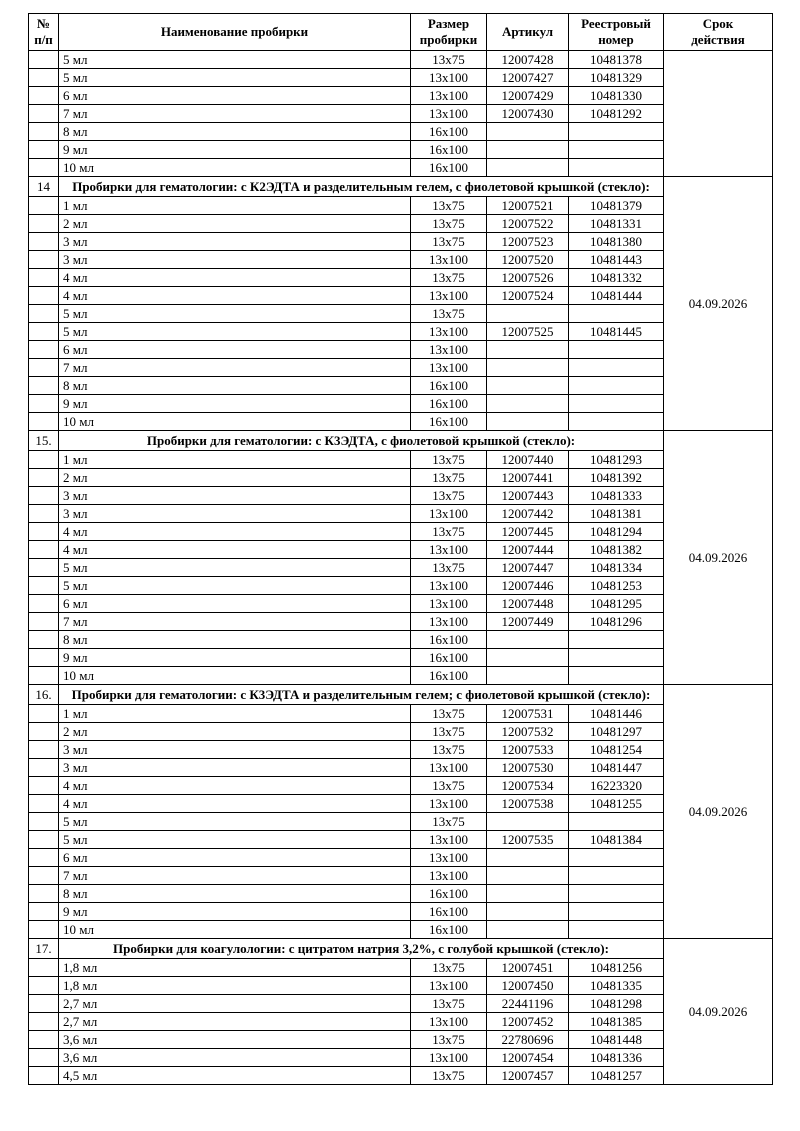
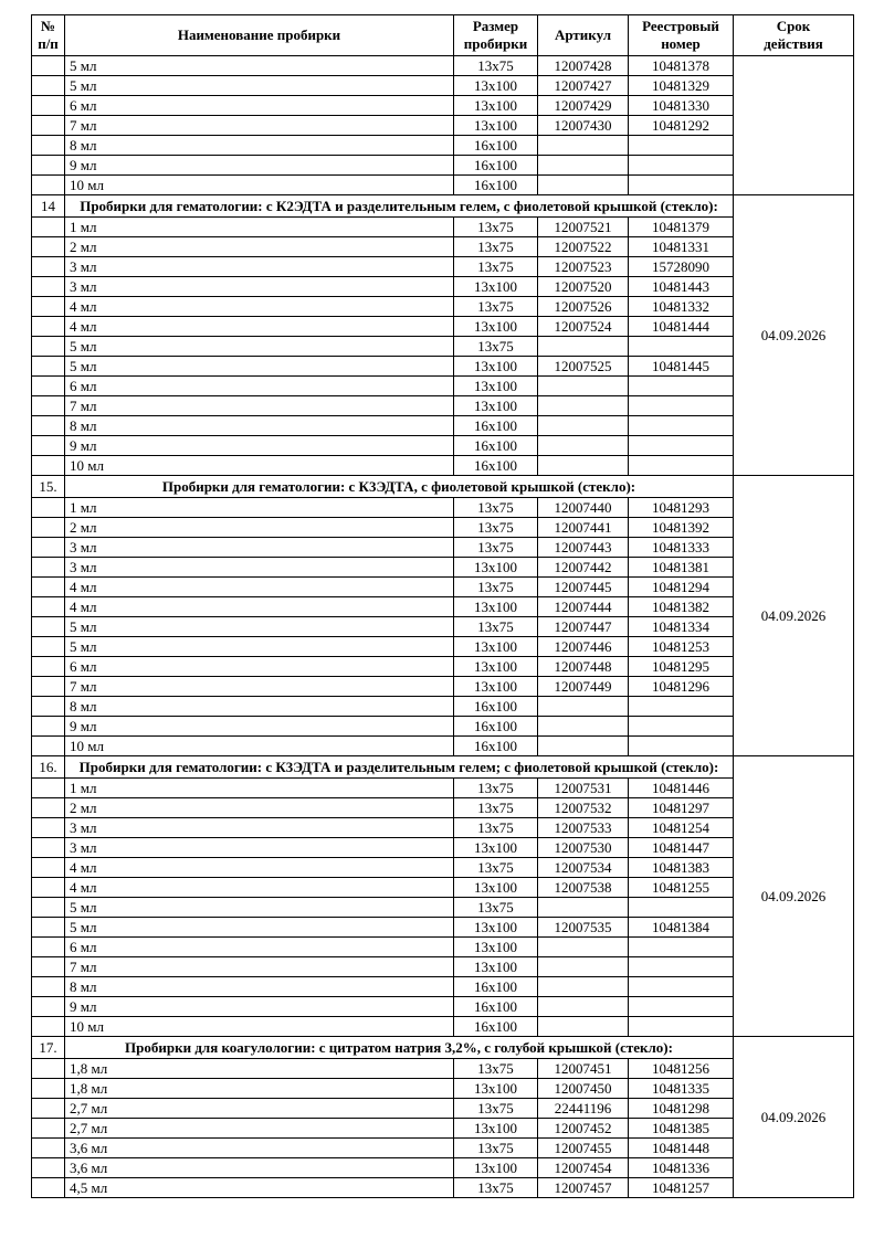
  № п/п	Наименование пробирки	Размер пробирки	Артикул	Реестровый номер	Срок действия
  	5 мл	13х75	12007428	10481378
  	5 мл	13х100	12007427	10481329
  	6 мл	13х100	12007429	10481330
  	7 мл	13х100	12007430	10481292
  	8 мл	16х100
  	9 мл	16х100
  	10 мл	16х100
  14	Пробирки для гематологии: с К2ЭДТА и разделительным гелем, с фиолетовой крышкой (стекло):	04.09.2026
  	1 мл	13х75	12007521	10481379
  	2 мл	13х75	12007522	10481331
- 	3 мл	13х75	12007523	10481380
+ 	3 мл	13х75	12007523	15728090
  	3 мл	13х100	12007520	10481443
  	4 мл	13х75	12007526	10481332
  	4 мл	13х100	12007524	10481444
  	5 мл	13х75
  	5 мл	13х100	12007525	10481445
  	6 мл	13х100
  	7 мл	13х100
  	8 мл	16х100
  	9 мл	16х100
  	10 мл	16х100
  15.	Пробирки для гематологии: с К3ЭДТА, с фиолетовой крышкой (стекло):	04.09.2026
  	1 мл	13х75	12007440	10481293
  	2 мл	13х75	12007441	10481392
  	3 мл	13х75	12007443	10481333
  	3 мл	13х100	12007442	10481381
  	4 мл	13х75	12007445	10481294
  	4 мл	13х100	12007444	10481382
  	5 мл	13х75	12007447	10481334
  	5 мл	13х100	12007446	10481253
  	6 мл	13х100	12007448	10481295
  	7 мл	13х100	12007449	10481296
  	8 мл	16х100
  	9 мл	16х100
  	10 мл	16х100
  16.	Пробирки для гематологии: с К3ЭДТА и разделительным гелем; с фиолетовой крышкой (стекло):	04.09.2026
  	1 мл	13х75	12007531	10481446
  	2 мл	13х75	12007532	10481297
  	3 мл	13х75	12007533	10481254
  	3 мл	13х100	12007530	10481447
- 	4 мл	13х75	12007534	16223320
+ 	4 мл	13х75	12007534	10481383
  	4 мл	13х100	12007538	10481255
  	5 мл	13х75
  	5 мл	13х100	12007535	10481384
  	6 мл	13х100
  	7 мл	13х100
  	8 мл	16х100
  	9 мл	16х100
  	10 мл	16х100
  17.	Пробирки для коагулологии: с цитратом натрия 3,2%, с голубой крышкой (стекло):	04.09.2026
  	1,8 мл	13х75	12007451	10481256
  	1,8 мл	13х100	12007450	10481335
  	2,7 мл	13х75	22441196	10481298
  	2,7 мл	13х100	12007452	10481385
- 	3,6 мл	13х75	22780696	10481448
+ 	3,6 мл	13х75	12007455	10481448
  	3,6 мл	13х100	12007454	10481336
  	4,5 мл	13х75	12007457	10481257
